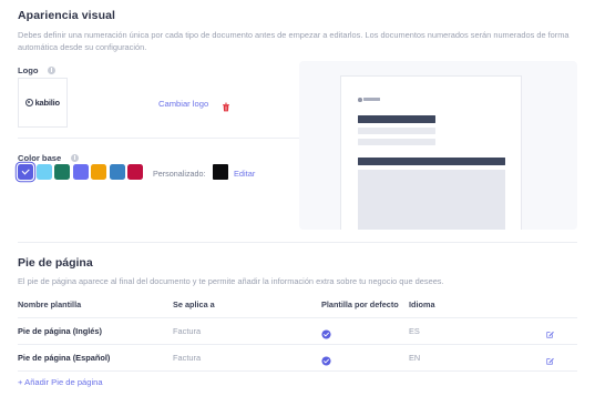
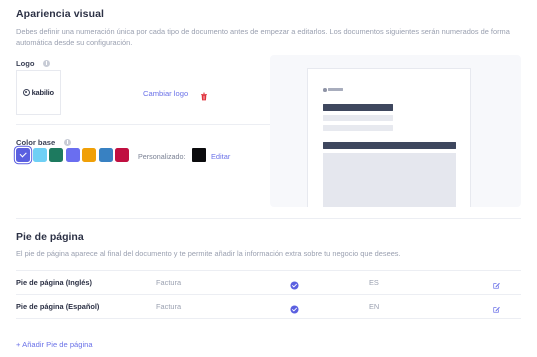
  Apariencia visual
- Debes definir una numeración única por cada tipo de documento antes de empezar a editarlos. Los documentos numerados serán numerados de forma automática desde su configuración.
+ Debes definir una numeración única por cada tipo de documento antes de empezar a editarlos. Los documentos siguientes serán numerados de forma automática desde su configuración.
  Logo
  kabilio
  Cambiar logo
  Color base
  Personalizado:
  Editar
  Pie de página
  El pie de página aparece al final del documento y te permite añadir la información extra sobre tu negocio que desees.
- Nombre plantilla
- Se aplica a
- Plantilla por defecto
- Idioma
  Pie de página (Inglés)
  Factura
  ES
  Pie de página (Español)
  Factura
  EN
  + Añadir Pie de página
